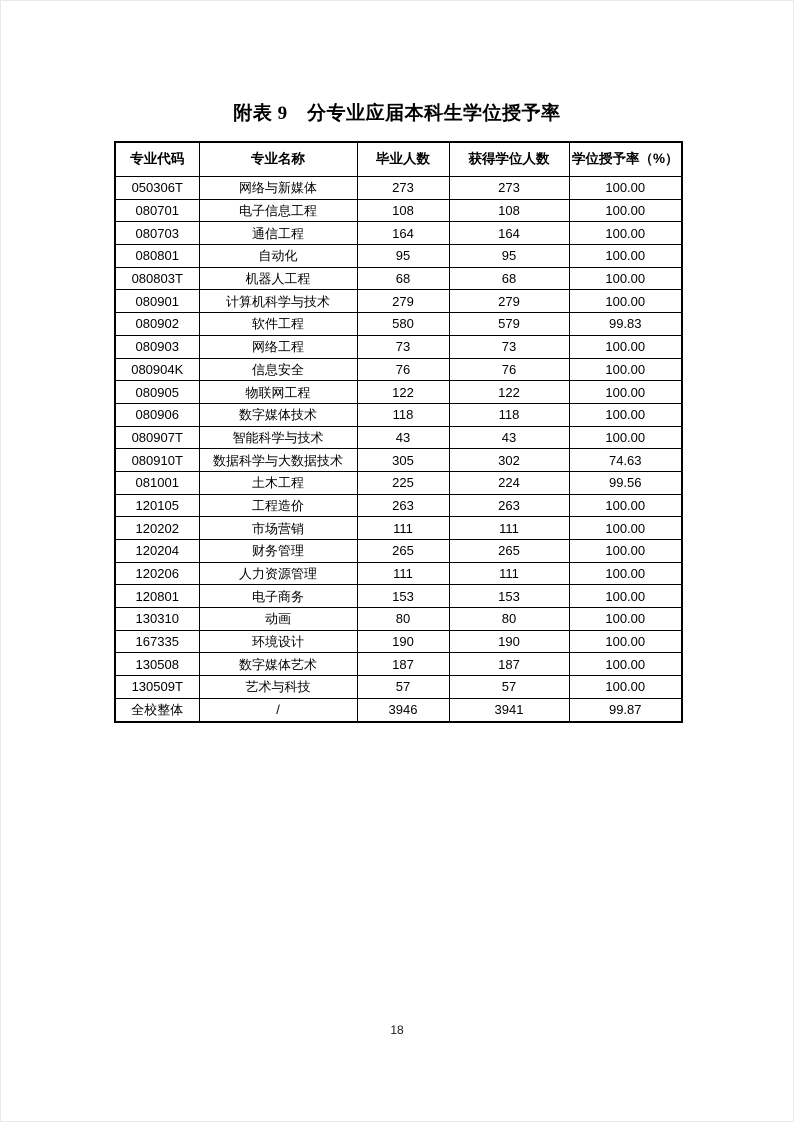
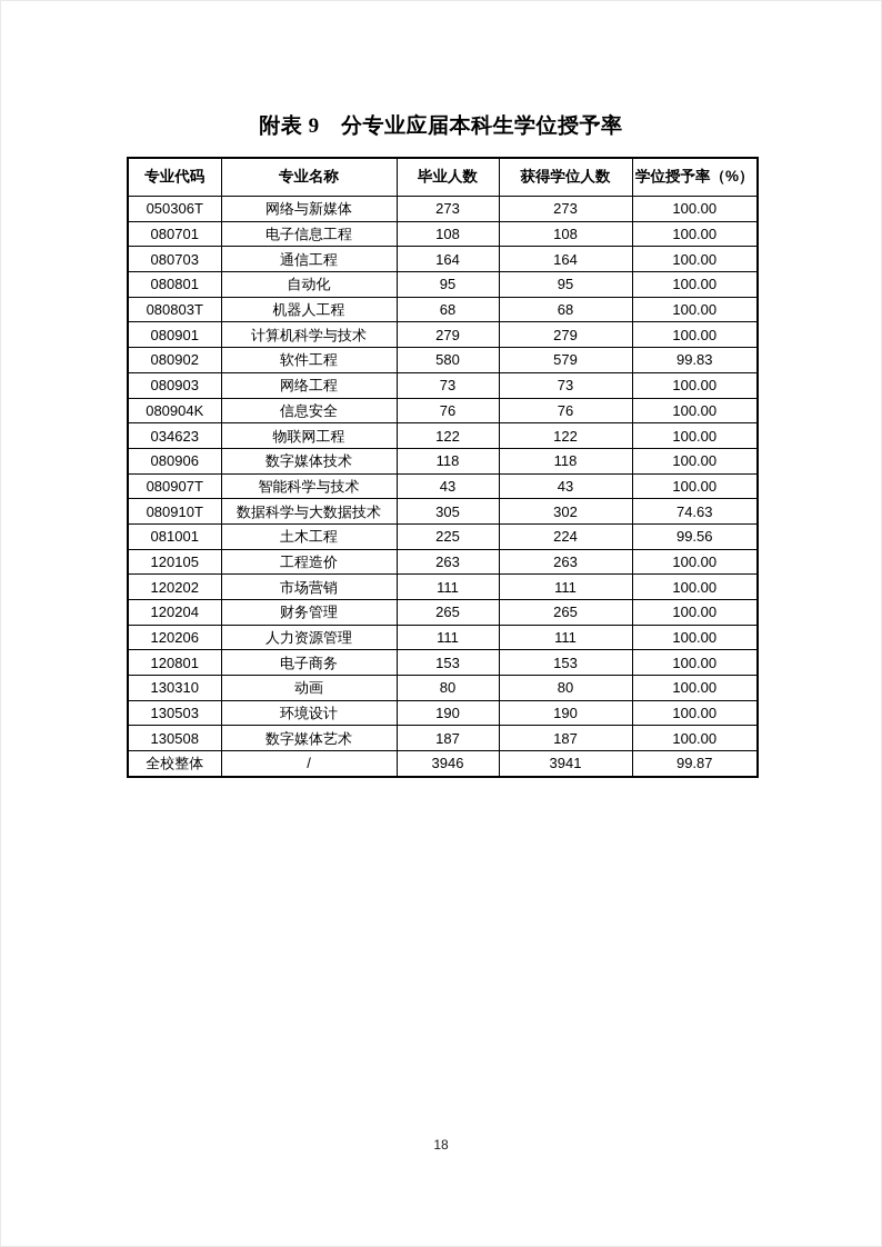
  附表 9 分专业应届本科生学位授予率
  专业代码	专业名称	毕业人数	获得学位人数	学位授予率（%）
  050306T	网络与新媒体	273	273	100.00
  080701	电子信息工程	108	108	100.00
  080703	通信工程	164	164	100.00
  080801	自动化	95	95	100.00
  080803T	机器人工程	68	68	100.00
  080901	计算机科学与技术	279	279	100.00
  080902	软件工程	580	579	99.83
  080903	网络工程	73	73	100.00
  080904K	信息安全	76	76	100.00
- 080905	物联网工程	122	122	100.00
+ 034623	物联网工程	122	122	100.00
  080906	数字媒体技术	118	118	100.00
  080907T	智能科学与技术	43	43	100.00
  080910T	数据科学与大数据技术	305	302	74.63
  081001	土木工程	225	224	99.56
  120105	工程造价	263	263	100.00
  120202	市场营销	111	111	100.00
  120204	财务管理	265	265	100.00
  120206	人力资源管理	111	111	100.00
  120801	电子商务	153	153	100.00
  130310	动画	80	80	100.00
- 167335	环境设计	190	190	100.00
+ 130503	环境设计	190	190	100.00
  130508	数字媒体艺术	187	187	100.00
- 130509T	艺术与科技	57	57	100.00
  全校整体	/	3946	3941	99.87
  18
